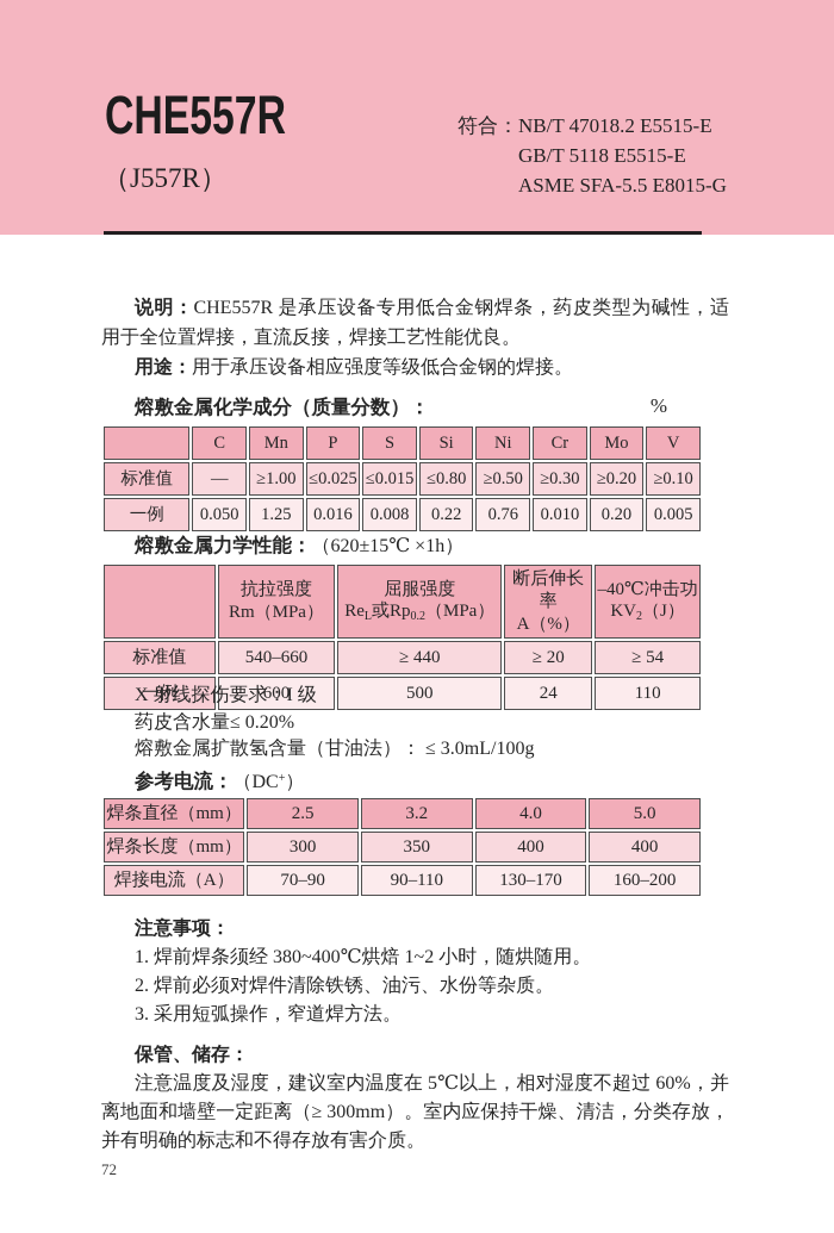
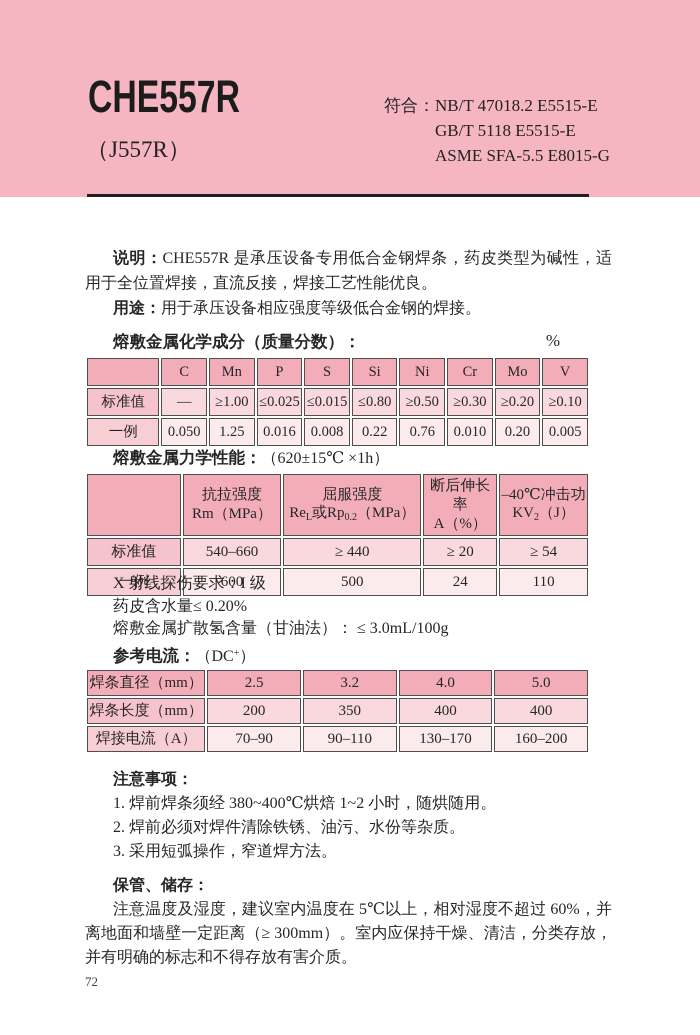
  CHE557R
  （J557R）
  符合：
  NB/T 47018.2 E5515-E
  GB/T 5118 E5515-E
  ASME SFA-5.5 E8015-G
  说明：CHE557R 是承压设备专用低合金钢焊条，药皮类型为碱性，适用于全位置焊接，直流反接，焊接工艺性能优良。
  用途：用于承压设备相应强度等级低合金钢的焊接。
  熔敷金属化学成分（质量分数）：
  %
  	C	Mn	P	S	Si	Ni	Cr	Mo	V
  标准值	—	≥1.00	≤0.025	≤0.015	≤0.80	≥0.50	≥0.30	≥0.20	≥0.10
  一例	0.050	1.25	0.016	0.008	0.22	0.76	0.010	0.20	0.005
  熔敷金属力学性能：（620±15℃ ×1h）
  	抗拉强度 Rm（MPa）	屈服强度 ReL或Rp0.2（MPa）	断后伸长率 A（%）	–40℃冲击功 KV2（J）
  标准值	540–660	≥ 440	≥ 20	≥ 54
  一例	600	500	24	110
  X 射线探伤要求：I 级
  药皮含水量≤ 0.20%
  熔敷金属扩散氢含量（甘油法）： ≤ 3.0mL/100g
  参考电流：（DC+）
  焊条直径（mm）	2.5	3.2	4.0	5.0
- 焊条长度（mm）	300	350	400	400
+ 焊条长度（mm）	200	350	400	400
  焊接电流（A）	70–90	90–110	130–170	160–200
  注意事项：
  1. 焊前焊条须经 380~400℃烘焙 1~2 小时，随烘随用。
  2. 焊前必须对焊件清除铁锈、油污、水份等杂质。
  3. 采用短弧操作，窄道焊方法。
  保管、储存：
  注意温度及湿度，建议室内温度在 5℃以上，相对湿度不超过 60%，并离地面和墙壁一定距离（≥ 300mm）。室内应保持干燥、清洁，分类存放，并有明确的标志和不得存放有害介质。
  72
